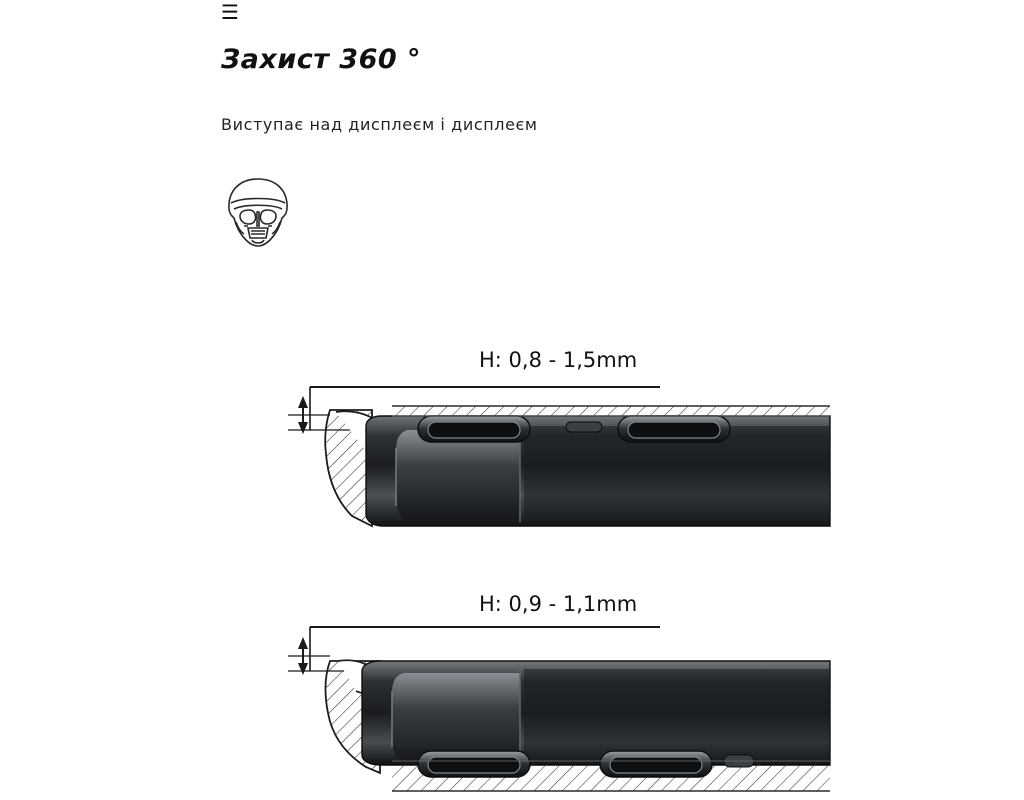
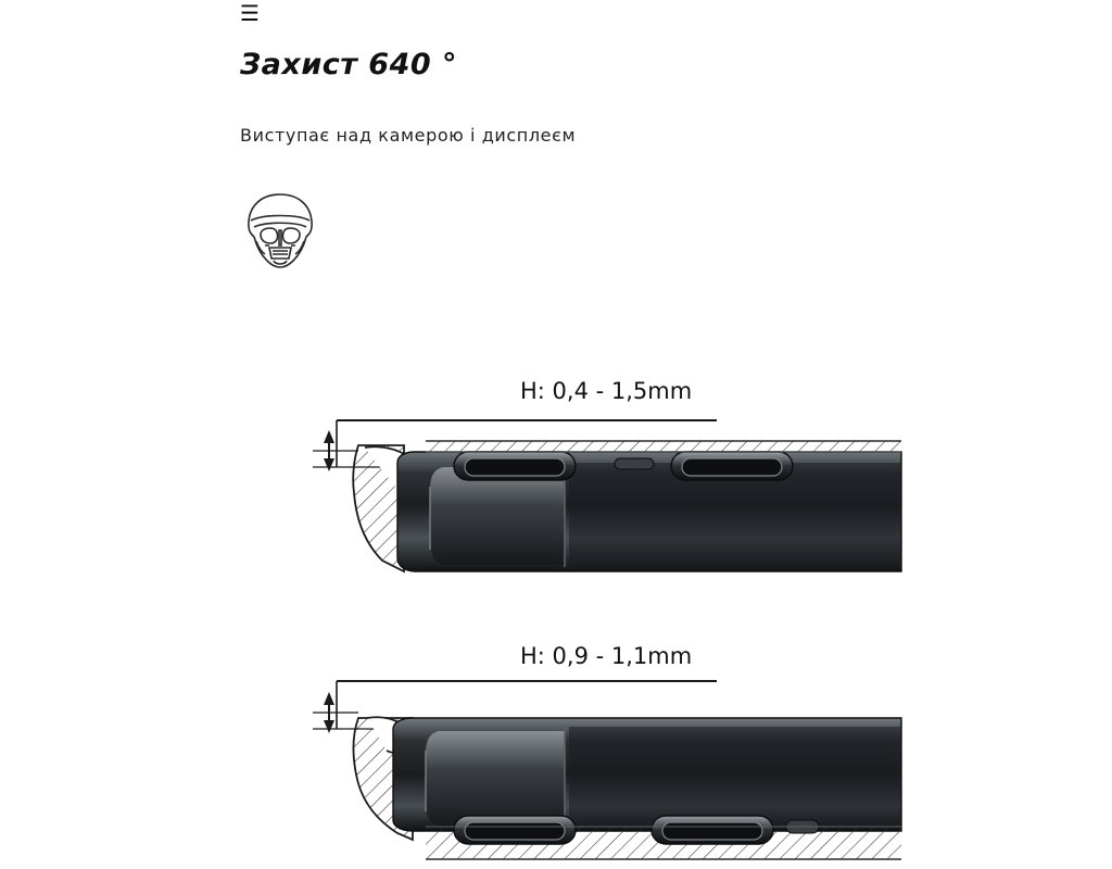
  ☰
- Захист 360 °
+ Захист 640 °
- Виступає над дисплеєм і дисплеєм
+ Виступає над камерою і дисплеєм
- H: 0,8 - 1,5mm
+ H: 0,4 - 1,5mm
  H: 0,9 - 1,1mm
